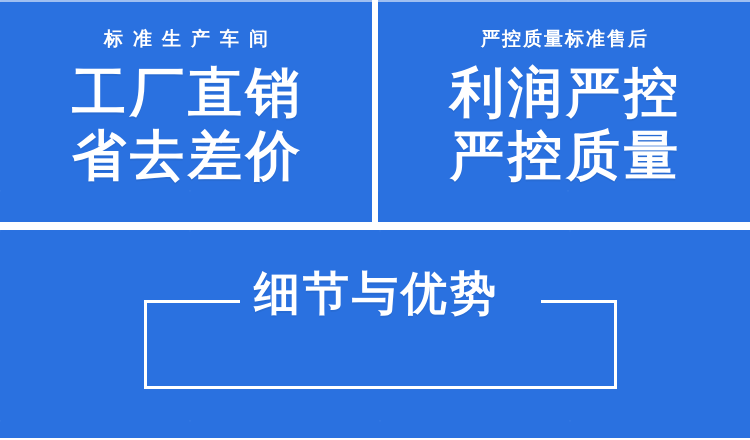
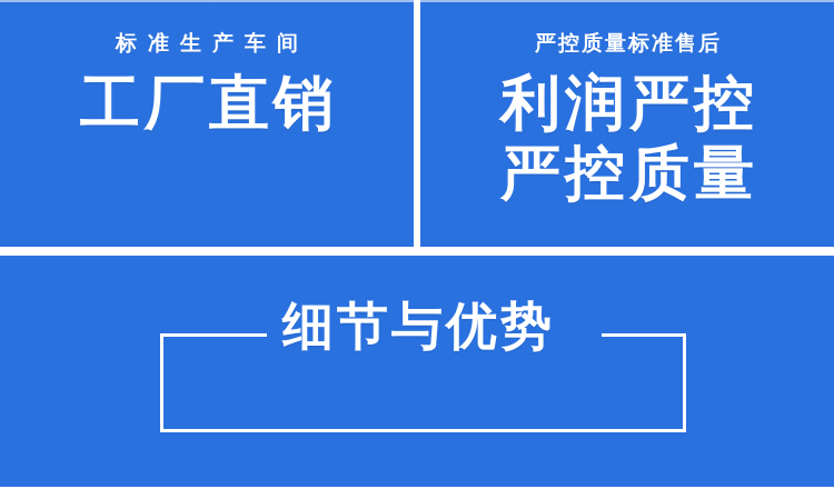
  标准生产车间
  工厂直销
- 省去差价
  严控质量标准售后
  利润严控
  严控质量
  细节与优势
